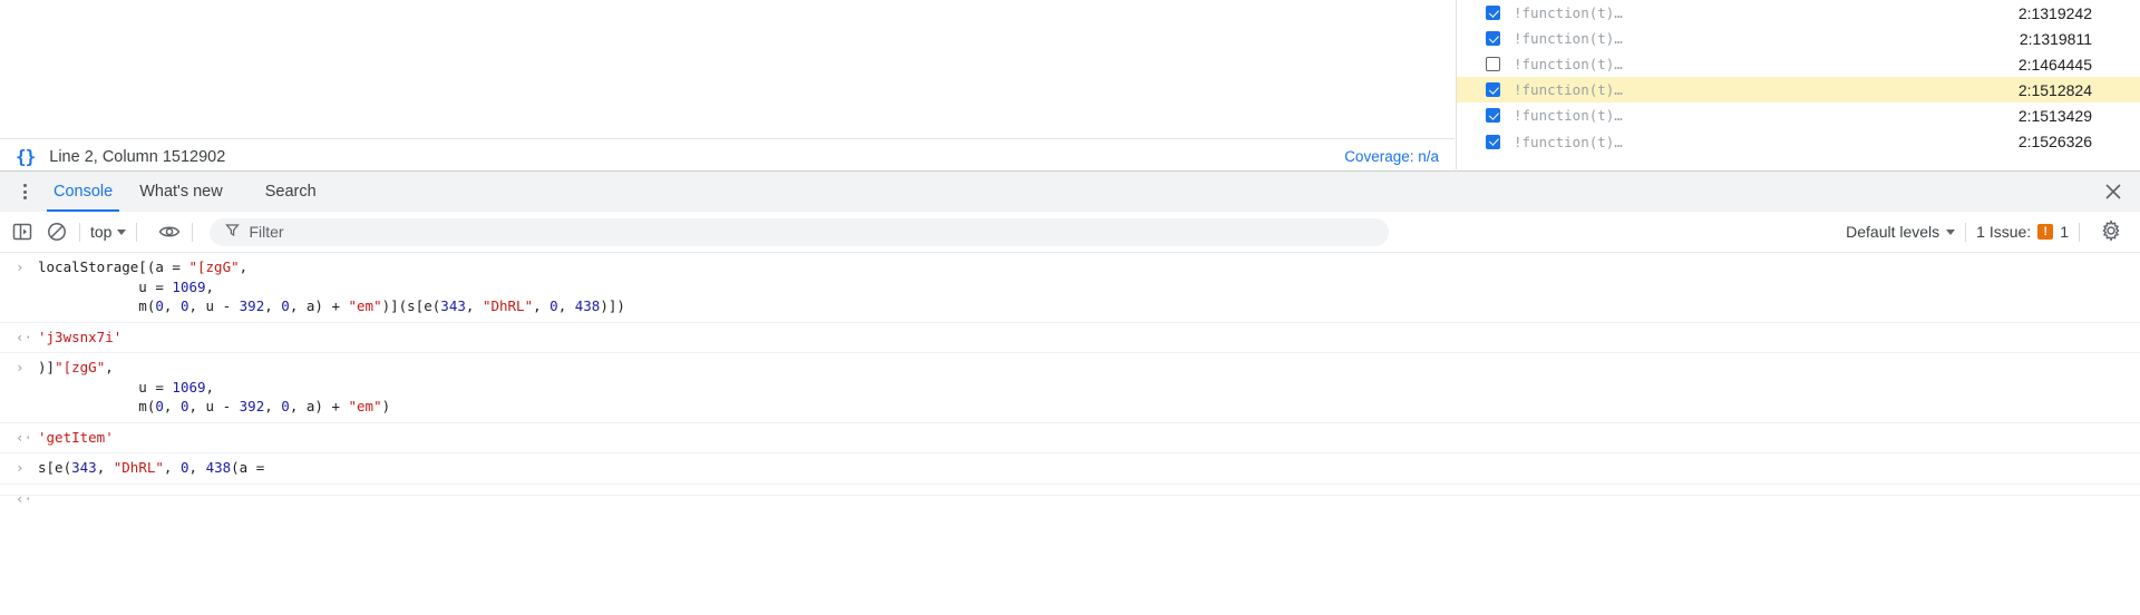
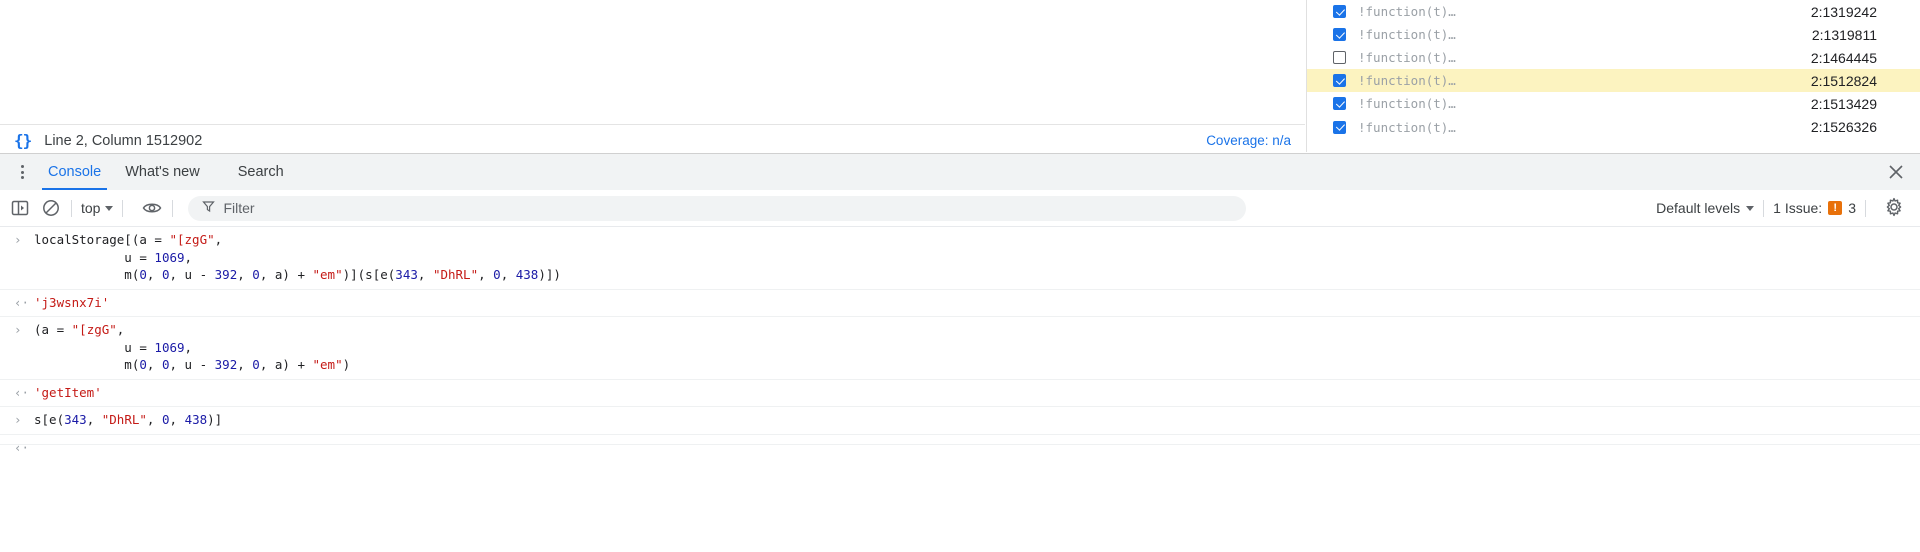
  {}
  Line 2, Column 1512902
  Coverage: n/a
  !function(t)…
  2:1319242
  !function(t)…
  2:1319811
  !function(t)…
  2:1464445
  !function(t)…
  2:1512824
  !function(t)…
  2:1513429
  !function(t)…
  2:1526326
  Console
  What's new
  Search
  top
  Filter
  Default levels
  1 Issue:
  !
- 1
+ 3
  ›
  localStorage[(a = "[zgG", u = 1069, m(0, 0, u - 392, 0, a) + "em")](s[e(343, "DhRL", 0, 438)])
  ‹·
  'j3wsnx7i'
  ›
- )]"[zgG", u = 1069, m(0, 0, u - 392, 0, a) + "em")
+ (a = "[zgG", u = 1069, m(0, 0, u - 392, 0, a) + "em")
  ‹·
  'getItem'
  ›
- s[e(343, "DhRL", 0, 438(a =
+ s[e(343, "DhRL", 0, 438)]
  ‹·
